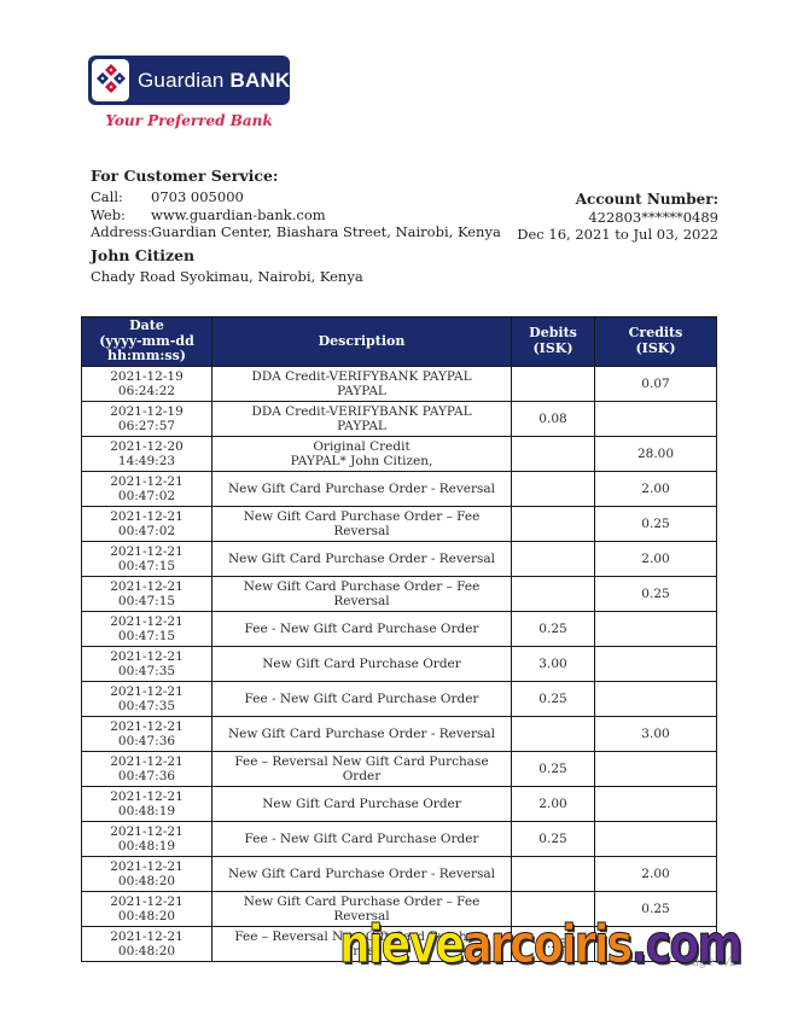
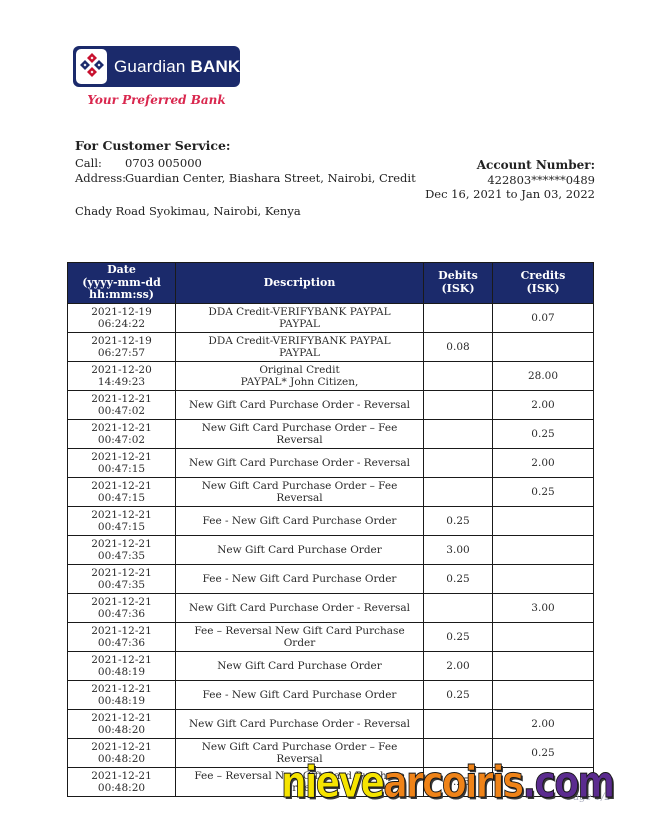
  Guardian BANK
  Your Preferred Bank
  For Customer Service:
  Call:
  0703 005000
- Web:
- www.guardian-bank.com
  Address:
- Guardian Center, Biashara Street, Nairobi, Kenya
+ Guardian Center, Biashara Street, Nairobi, Credit
  Account Number:
  422803******0489
- Dec 16, 2021 to Jul 03, 2022
+ Dec 16, 2021 to Jan 03, 2022
- John Citizen
  Chady Road Syokimau, Nairobi, Kenya
  Date (yyyy-mm-dd hh:mm:ss)	Description	Debits (ISK)	Credits (ISK)
  2021-12-19 06:24:22	DDA Credit-VERIFYBANK PAYPAL PAYPAL		0.07
  2021-12-19 06:27:57	DDA Credit-VERIFYBANK PAYPAL PAYPAL	0.08
  2021-12-20 14:49:23	Original Credit PAYPAL* John Citizen,		28.00
  2021-12-21 00:47:02	New Gift Card Purchase Order - Reversal		2.00
  2021-12-21 00:47:02	New Gift Card Purchase Order – Fee Reversal		0.25
  2021-12-21 00:47:15	New Gift Card Purchase Order - Reversal		2.00
  2021-12-21 00:47:15	New Gift Card Purchase Order – Fee Reversal		0.25
  2021-12-21 00:47:15	Fee - New Gift Card Purchase Order	0.25
  2021-12-21 00:47:35	New Gift Card Purchase Order	3.00
  2021-12-21 00:47:35	Fee - New Gift Card Purchase Order	0.25
  2021-12-21 00:47:36	New Gift Card Purchase Order - Reversal		3.00
  2021-12-21 00:47:36	Fee – Reversal New Gift Card Purchase Order	0.25
  2021-12-21 00:48:19	New Gift Card Purchase Order	2.00
  2021-12-21 00:48:19	Fee - New Gift Card Purchase Order	0.25
  2021-12-21 00:48:20	New Gift Card Purchase Order - Reversal		2.00
  2021-12-21 00:48:20	New Gift Card Purchase Order – Fee Reversal		0.25
  2021-12-21 00:48:20	Fee – Reversal New Gift Card Purchase Order	0.25
  Page 1/2
  nievearcoiris.com
